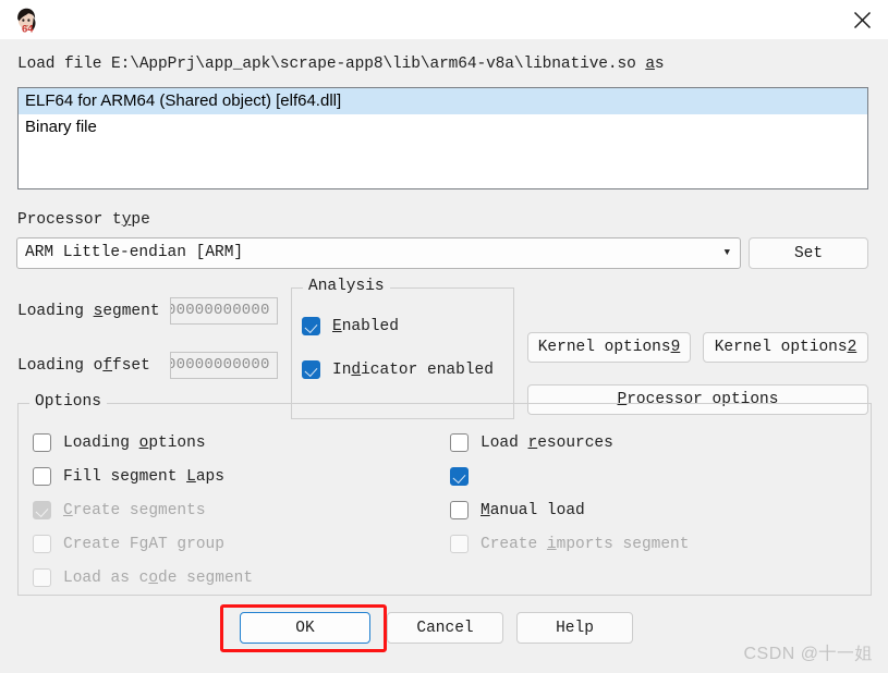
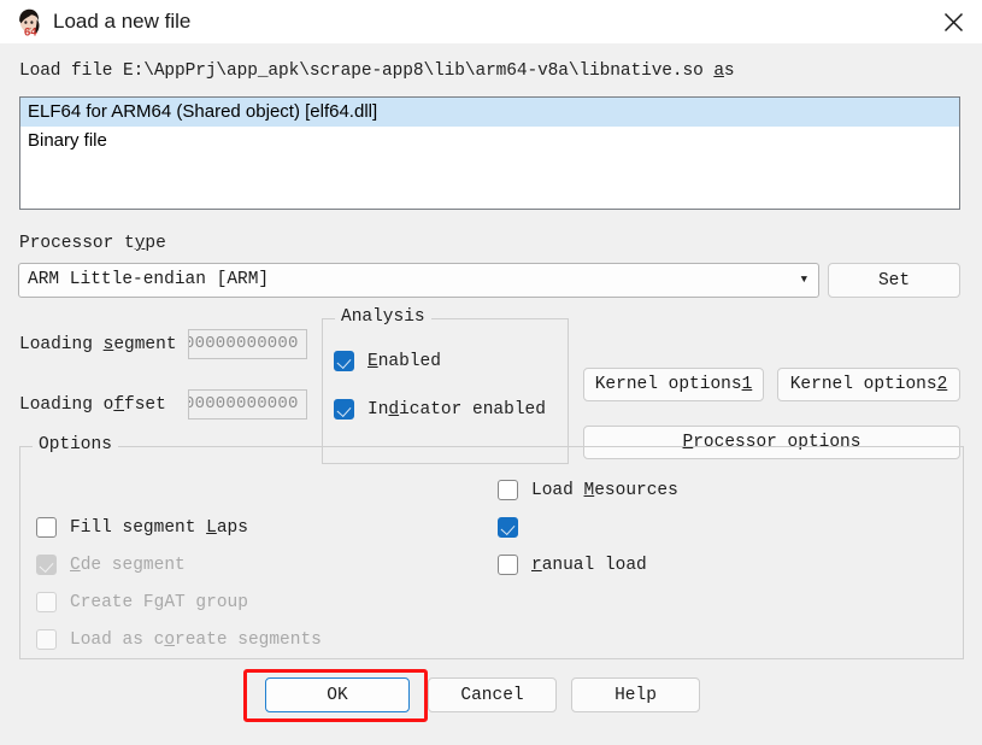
  64
+ Load a new file
  Load file E:\AppPrj\app_apk\scrape-app8\lib\arm64-v8a\libnative.so as
  ELF64 for ARM64 (Shared object) [elf64.dll]
  Binary file
  Processor type
  ARM Little-endian [ARM]
  ▼
  Set
  Loading segment
  00000000000
  Loading offset
  00000000000
  Analysis
  Enabled
  Indicator enabled
  Kernel options
- 9
+ 1
  Kernel options
  2
  P
  rocessor options
  Options
- Loading options
  Fill segment Laps
- Create segments
+ Cde segment
  Create FgAT group
- Load as code segment
+ Load as coreate segments
- Load resources
+ Load Mesources
- Manual load
+ ranual load
- Create imports segment
  OK
  Cancel
  Help
- CSDN @十一姐
